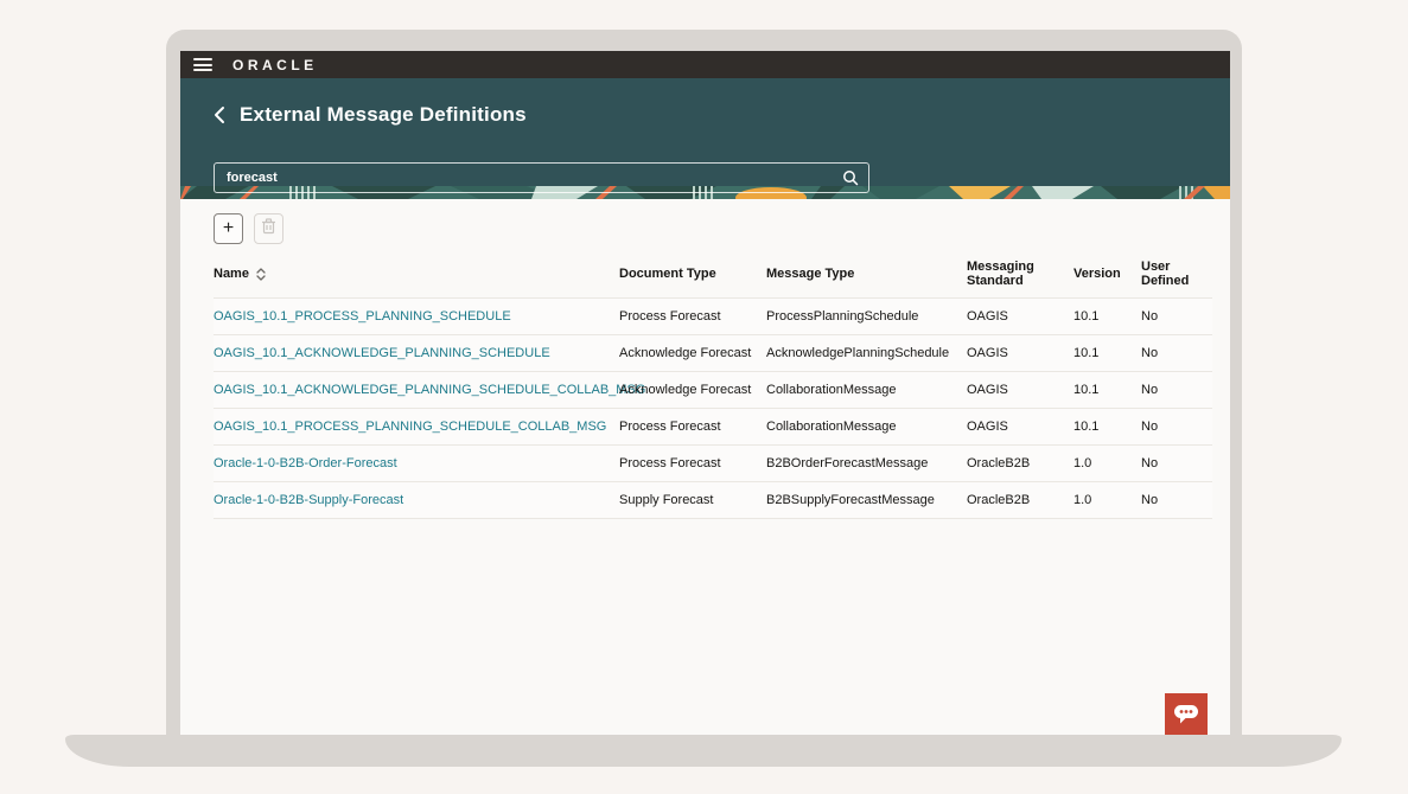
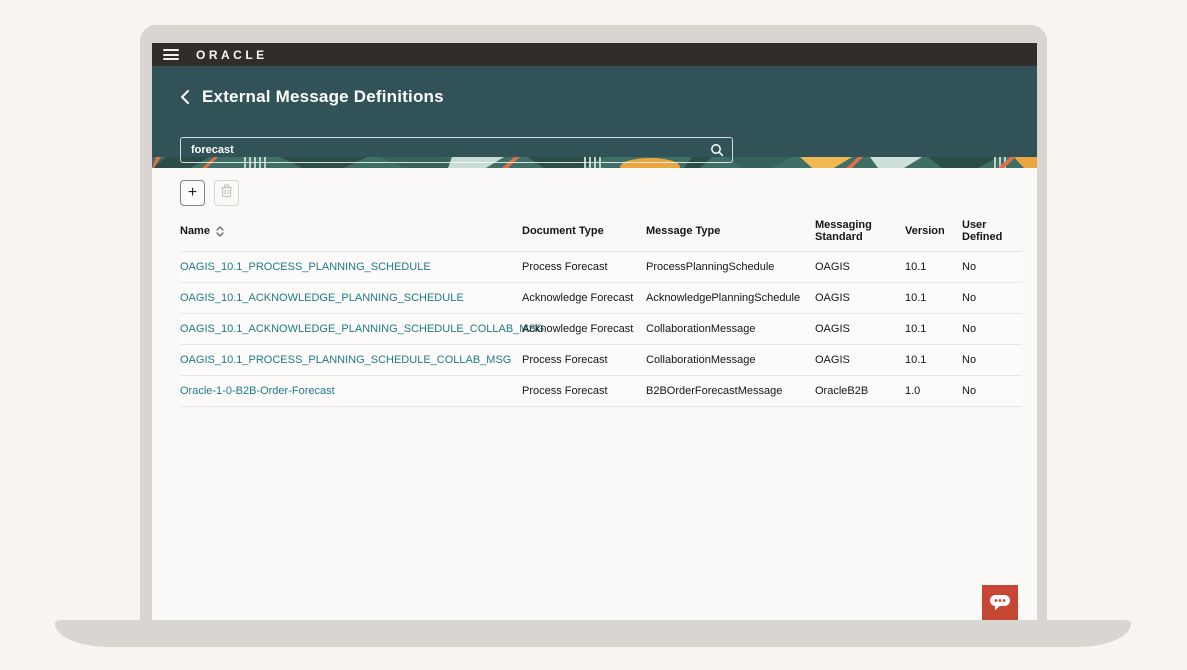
  ORACLE
  External Message Definitions
  forecast
  +
  Name	Document Type	Message Type	Messaging Standard	Version	User Defined
  OAGIS_10.1_PROCESS_PLANNING_SCHEDULE	Process Forecast	ProcessPlanningSchedule	OAGIS	10.1	No
  OAGIS_10.1_ACKNOWLEDGE_PLANNING_SCHEDULE	Acknowledge Forecast	AcknowledgePlanningSchedule	OAGIS	10.1	No
  OAGIS_10.1_ACKNOWLEDGE_PLANNING_SCHEDULE_COLLAB_	Acknowledge Forecast	CollaborationMessage	OAGIS	10.1	No
  OAGIS_10.1_PROCESS_PLANNING_SCHEDULE_COLLAB_MSG	Process Forecast	CollaborationMessage	OAGIS	10.1	No
  Oracle-1-0-B2B-Order-Forecast	Process Forecast	B2BOrderForecastMessage	OracleB2B	1.0	No
- Oracle-1-0-B2B-Supply-Forecast	Supply Forecast	B2BSupplyForecastMessage	OracleB2B	1.0	No
